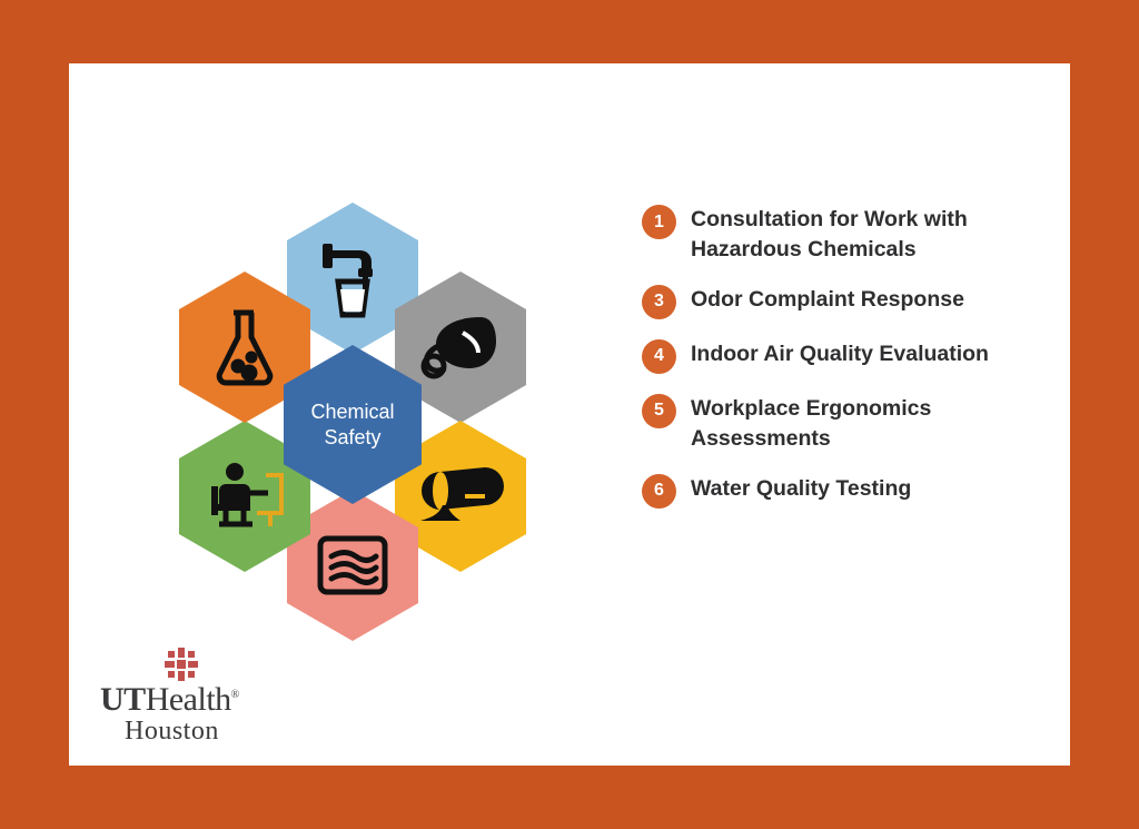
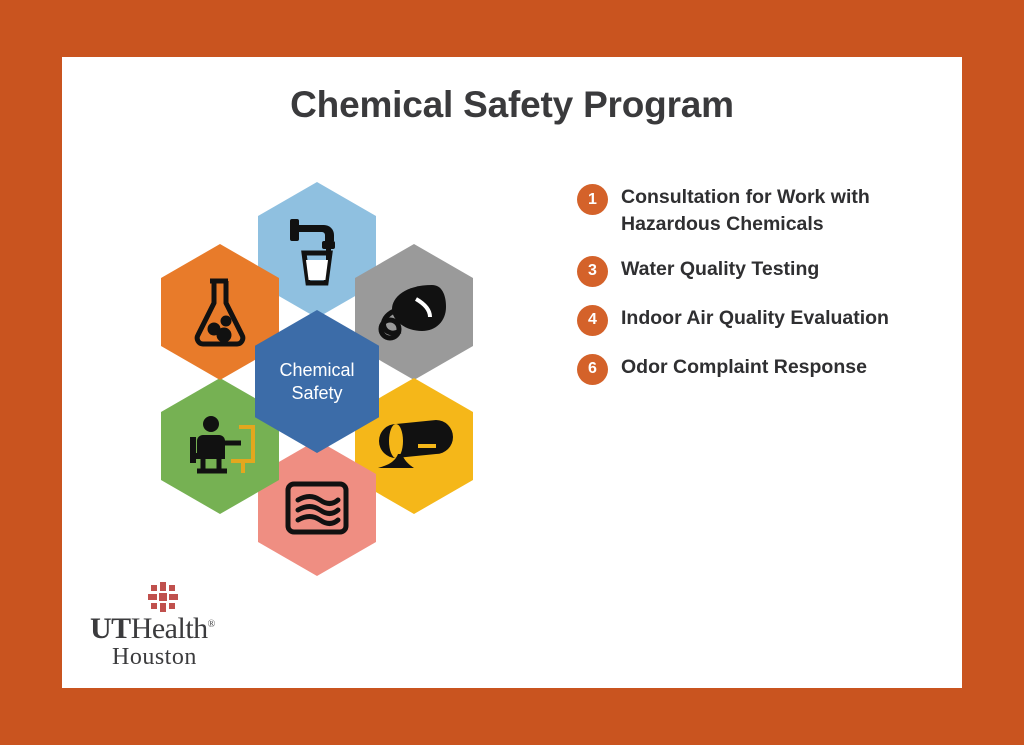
+ Chemical Safety Program
  Chemical
  Safety
  1
  Consultation for Work with Hazardous Chemicals
  3
- Odor Complaint Response
+ Water Quality Testing
  4
  Indoor Air Quality Evaluation
- 5
- Workplace Ergonomics Assessments
  6
- Water Quality Testing
+ Odor Complaint Response
  UTHealth®
  Houston
